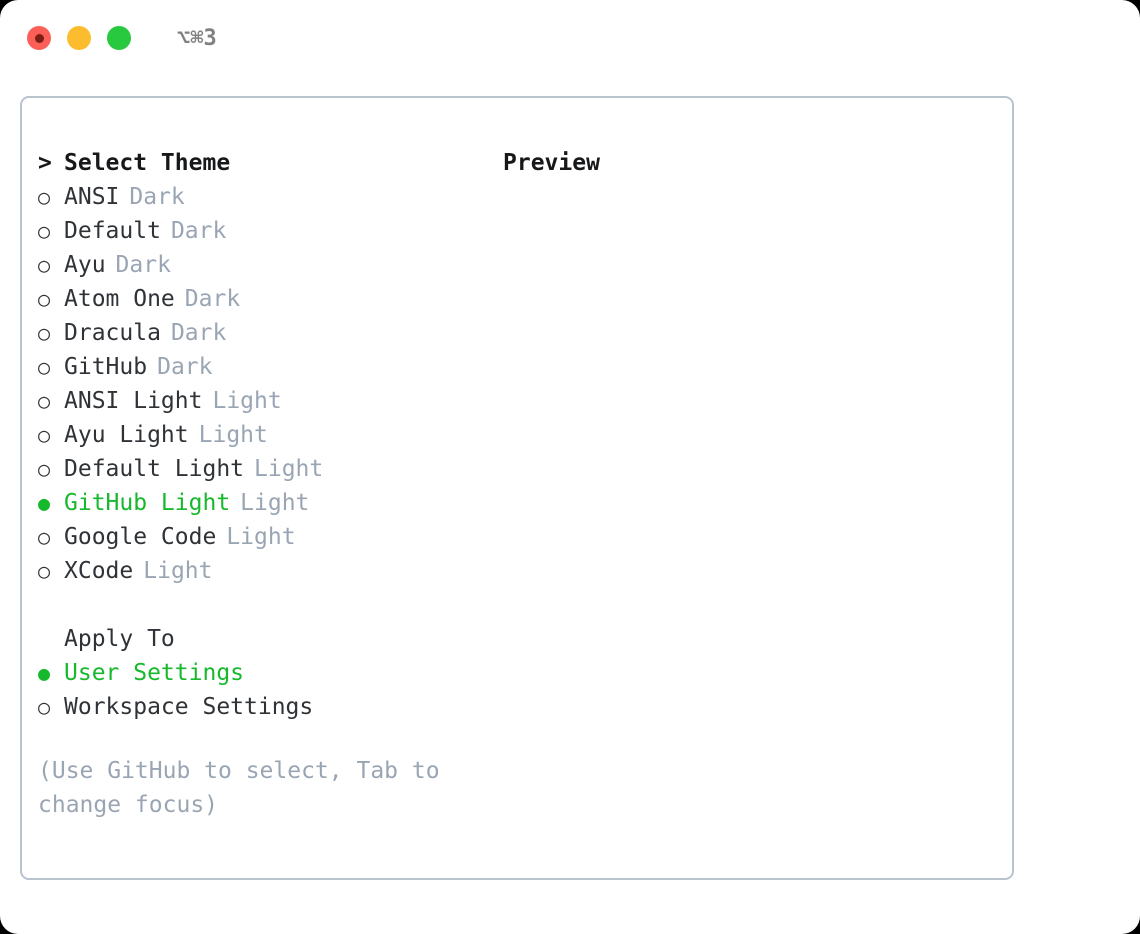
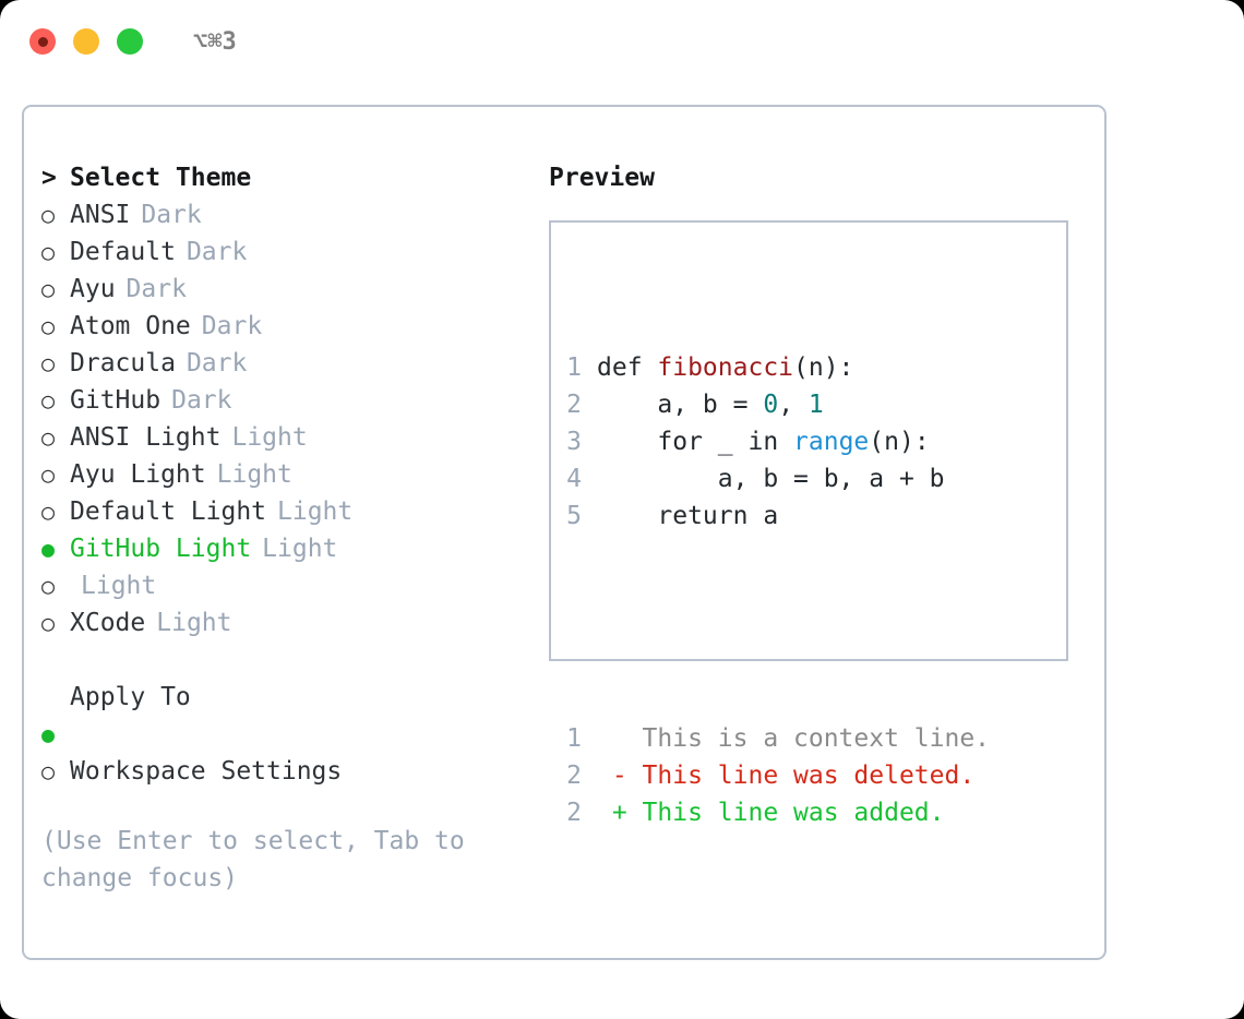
  ⌥⌘3
  >
  Select Theme
  ○
  ANSI
  Dark
  ○
  Default
  Dark
  ○
  Ayu
  Dark
  ○
  Atom One
  Dark
  ○
  Dracula
  Dark
  ○
  GitHub
  Dark
  ○
  ANSI Light
  Light
  ○
  Ayu Light
  Light
  ○
  Default Light
  Light
  ●
  GitHub Light
  Light
  ○
- Google Code
  Light
  ○
  XCode
  Light
  Apply To
  ●
- User Settings
  ○
  Workspace Settings
- (Use GitHub to select, Tab to change focus)
+ (Use Enter to select, Tab to change focus)
  Preview
+ 1 def fibonacci(n):
+ 2 a, b = 0, 1
+ 3 for _ in range(n):
+ 4 a, b = b, a + b
+ 5 return a
+ 1 This is a context line.
+ 2 - This line was deleted.
+ 2 + This line was added.
